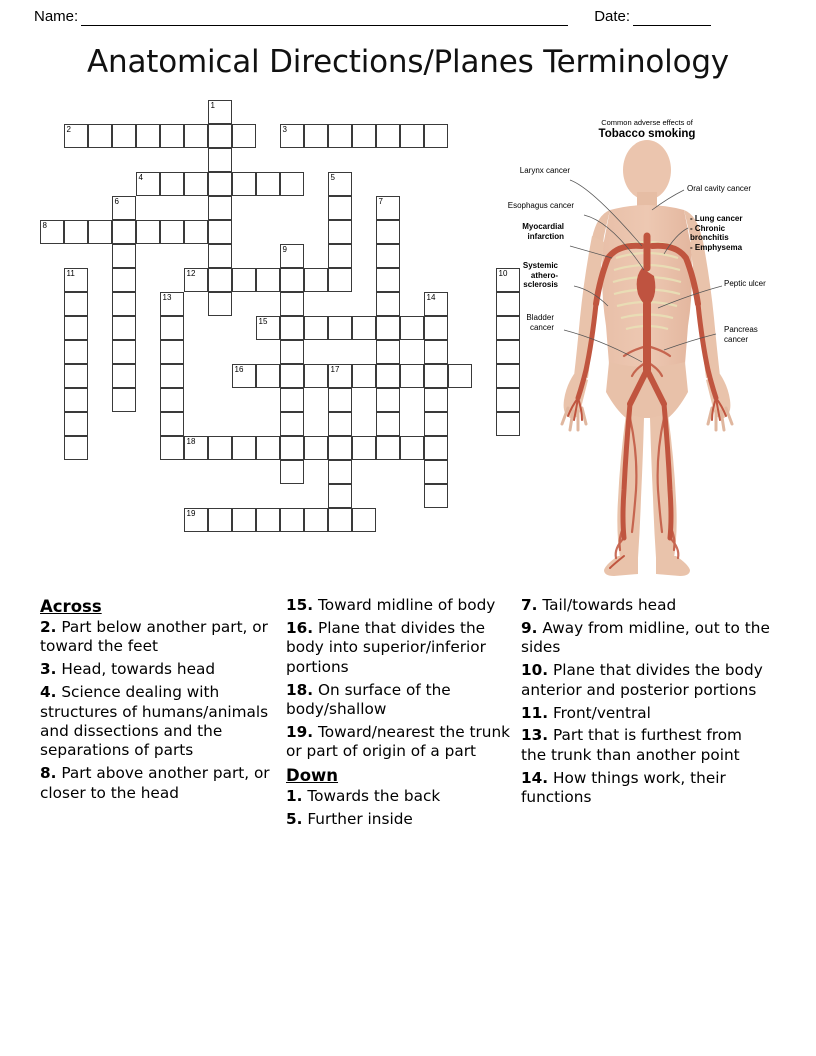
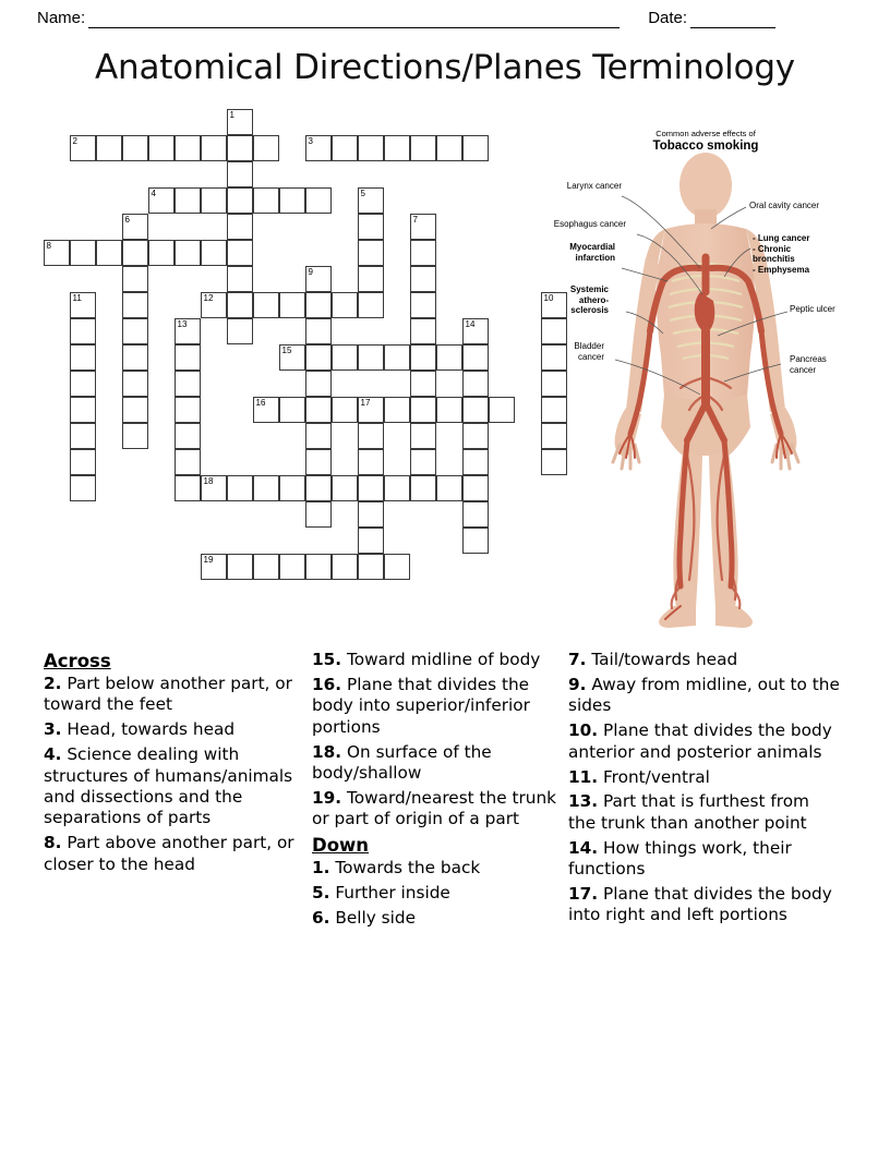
  Name:
  Date:
  Anatomical Directions/Planes Terminology
  1
  2
  3
  4
  5
  6
  7
  8
  9
  10
  11
  12
  13
  14
  15
  16
  17
  18
  19
  Common adverse effects of
  Tobacco smoking
  Larynx cancer
  Esophagus cancer
  Myocardial
  infarction
  Systemic
  athero-
  sclerosis
  Bladder
  cancer
  Oral cavity cancer
  - Lung cancer
  - Chronic
  bronchitis
  - Emphysema
  Peptic ulcer
  Pancreas
  cancer
  Across
  2. Part below another part, or toward the feet
  3. Head, towards head
  4. Science dealing with structures of humans/animals and dissections and the separations of parts
  8. Part above another part, or closer to the head
  15. Toward midline of body
  16. Plane that divides the body into superior/inferior portions
  18. On surface of the body/shallow
  19. Toward/nearest the trunk or part of origin of a part
  Down
  1. Towards the back
  5. Further inside
+ 6. Belly side
  7. Tail/towards head
  9. Away from midline, out to the sides
- 10. Plane that divides the body anterior and posterior portions
+ 10. Plane that divides the body anterior and posterior animals
  11. Front/ventral
  13. Part that is furthest from the trunk than another point
  14. How things work, their functions
+ 17. Plane that divides the body into right and left portions
